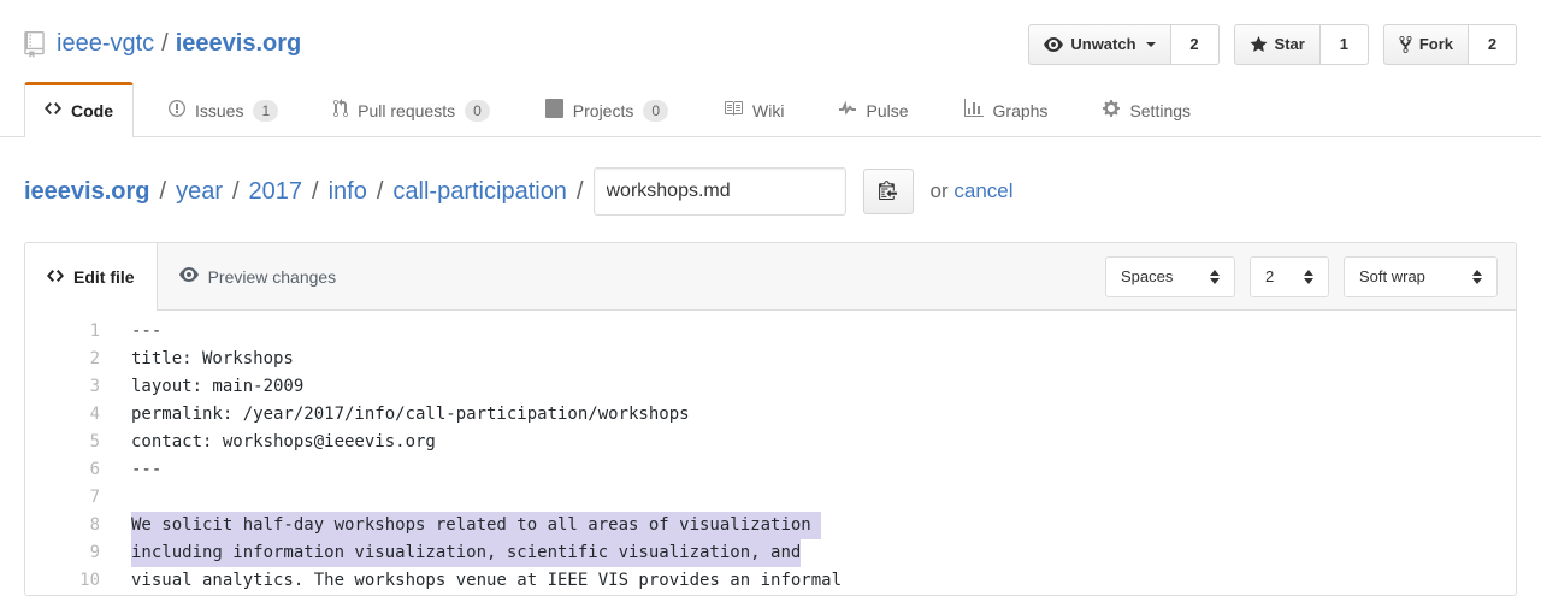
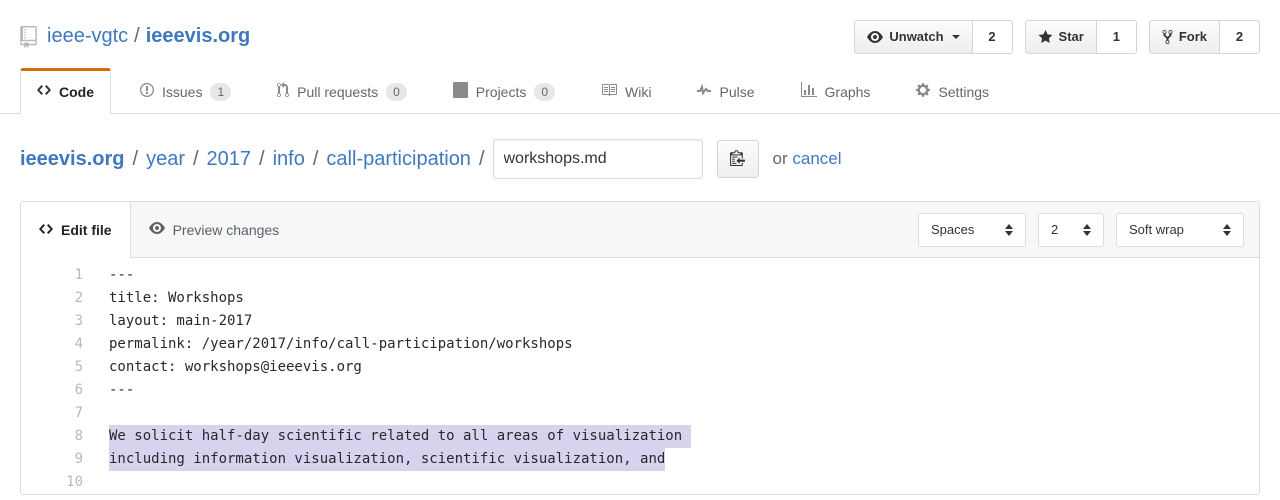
  ieee-vgtc
  /
  ieeevis.org
  Unwatch
  2
  Star
  1
  Fork
  2
  Code
  Issues
  1
  Pull requests
  0
  Projects
  0
  Wiki
  Pulse
  Graphs
  Settings
  ieeevis.org
  /
  year
  /
  2017
  /
  info
  /
  call-participation
  /
  workshops.md
  or cancel
  Edit file
  Preview changes
  Spaces
  2
  Soft wrap
  1
  ---
  2
  title: Workshops
  3
- layout: main-2009
+ layout: main-2017
  4
  permalink: /year/2017/info/call-participation/workshops
  5
  contact: workshops@ieeevis.org
  6
  ---
  7
  8
- We solicit half-day workshops related to all areas of visualization
+ We solicit half-day scientific related to all areas of visualization
  9
  including information visualization, scientific visualization, and
  10
- visual analytics. The workshops venue at IEEE VIS provides an informal
